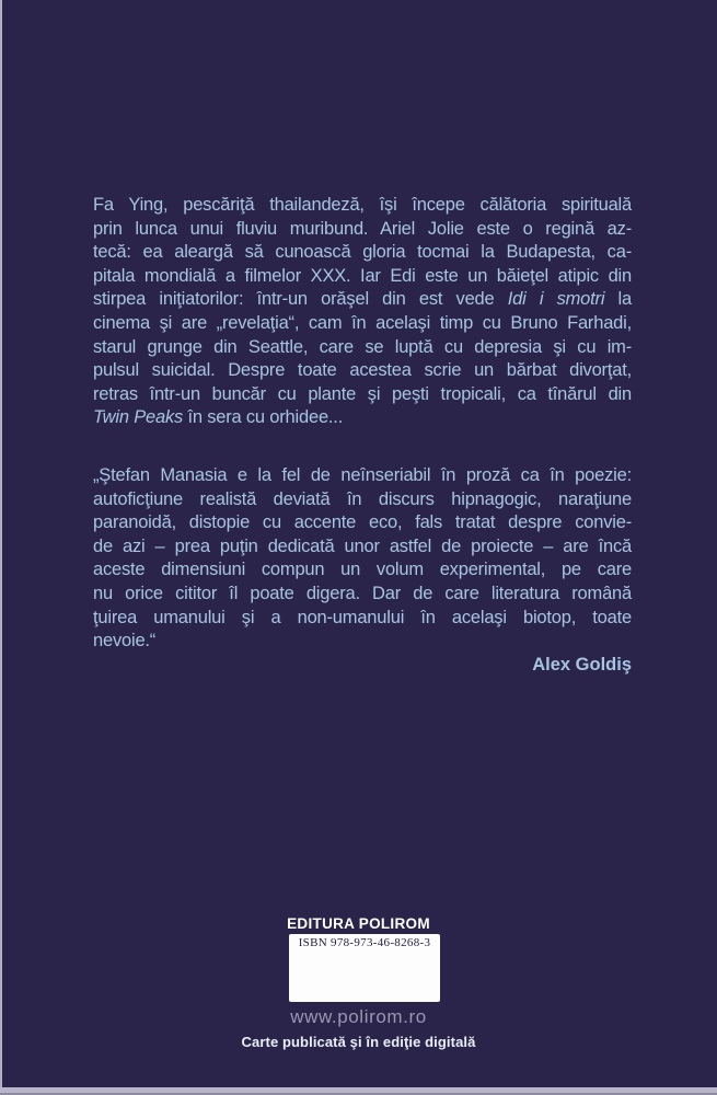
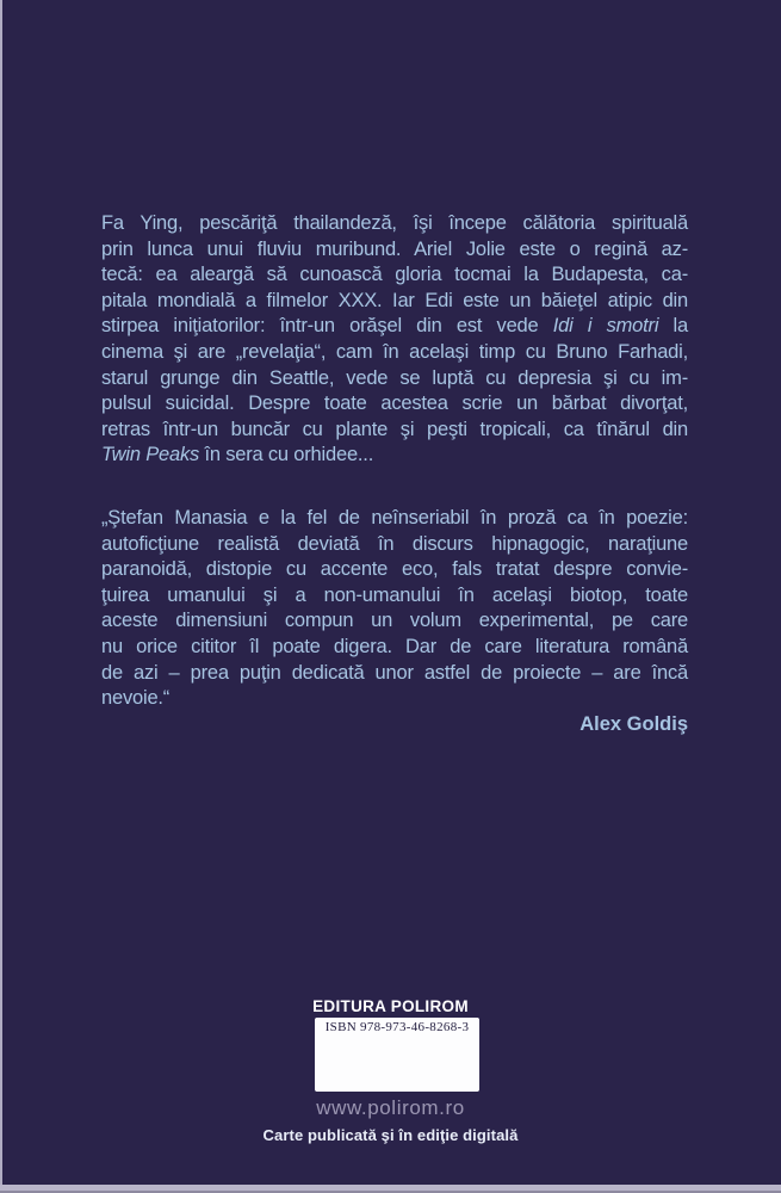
  Fa Ying, pescăriţă thailandeză, îşi începe călătoria spirituală
  prin lunca unui fluviu muribund. Ariel Jolie este o regină az-
  tecă: ea aleargă să cunoască gloria tocmai la Budapesta, ca-
  pitala mondială a filmelor XXX. Iar Edi este un băieţel atipic din
  stirpea iniţiatorilor: într-un orăşel din est vede Idi i smotri la
  cinema şi are „revelaţia“, cam în acelaşi timp cu Bruno Farhadi,
- starul grunge din Seattle, care se luptă cu depresia şi cu im-
+ starul grunge din Seattle, vede se luptă cu depresia şi cu im-
  pulsul suicidal. Despre toate acestea scrie un bărbat divorţat,
  retras într-un buncăr cu plante şi peşti tropicali, ca tînărul din
  Twin Peaks în sera cu orhidee...
  „Ştefan Manasia e la fel de neînseriabil în proză ca în poezie:
  autoficţiune realistă deviată în discurs hipnagogic, naraţiune
  paranoidă, distopie cu accente eco, fals tratat despre convie-
- de azi – prea puţin dedicată unor astfel de proiecte – are încă
+ ţuirea umanului şi a non-umanului în acelaşi biotop, toate
  aceste dimensiuni compun un volum experimental, pe care
  nu orice cititor îl poate digera. Dar de care literatura română
- ţuirea umanului şi a non-umanului în acelaşi biotop, toate
+ de azi – prea puţin dedicată unor astfel de proiecte – are încă
  nevoie.“
  Alex Goldiş
  EDITURA POLIROM
  ISBN 978-973-46-8268-3
  www.polirom.ro
  Carte publicată şi în ediţie digitală
